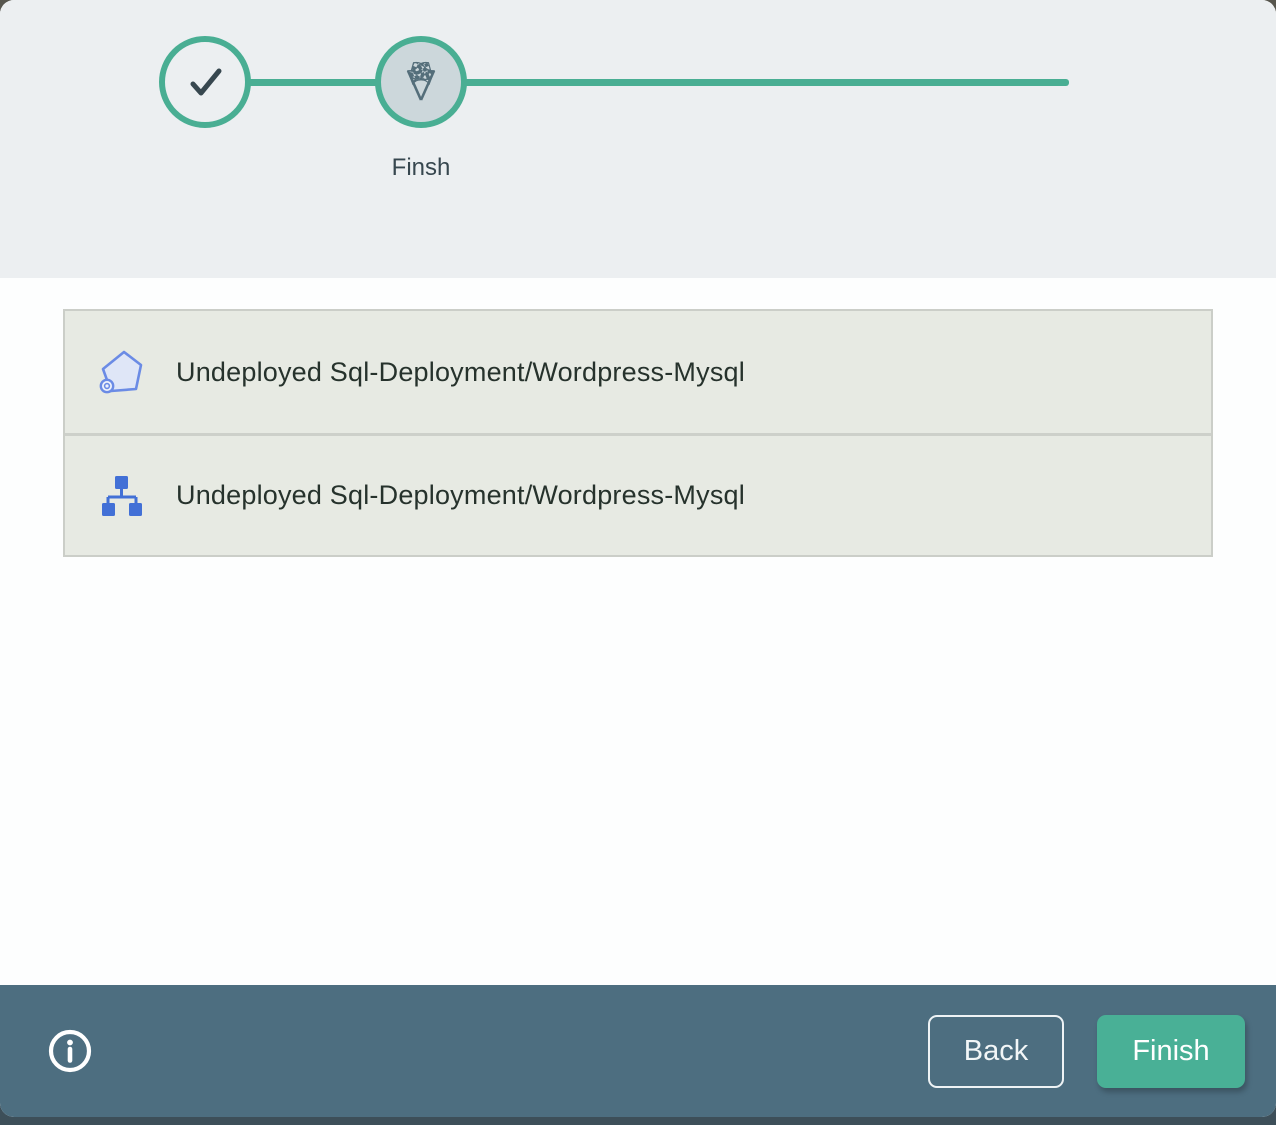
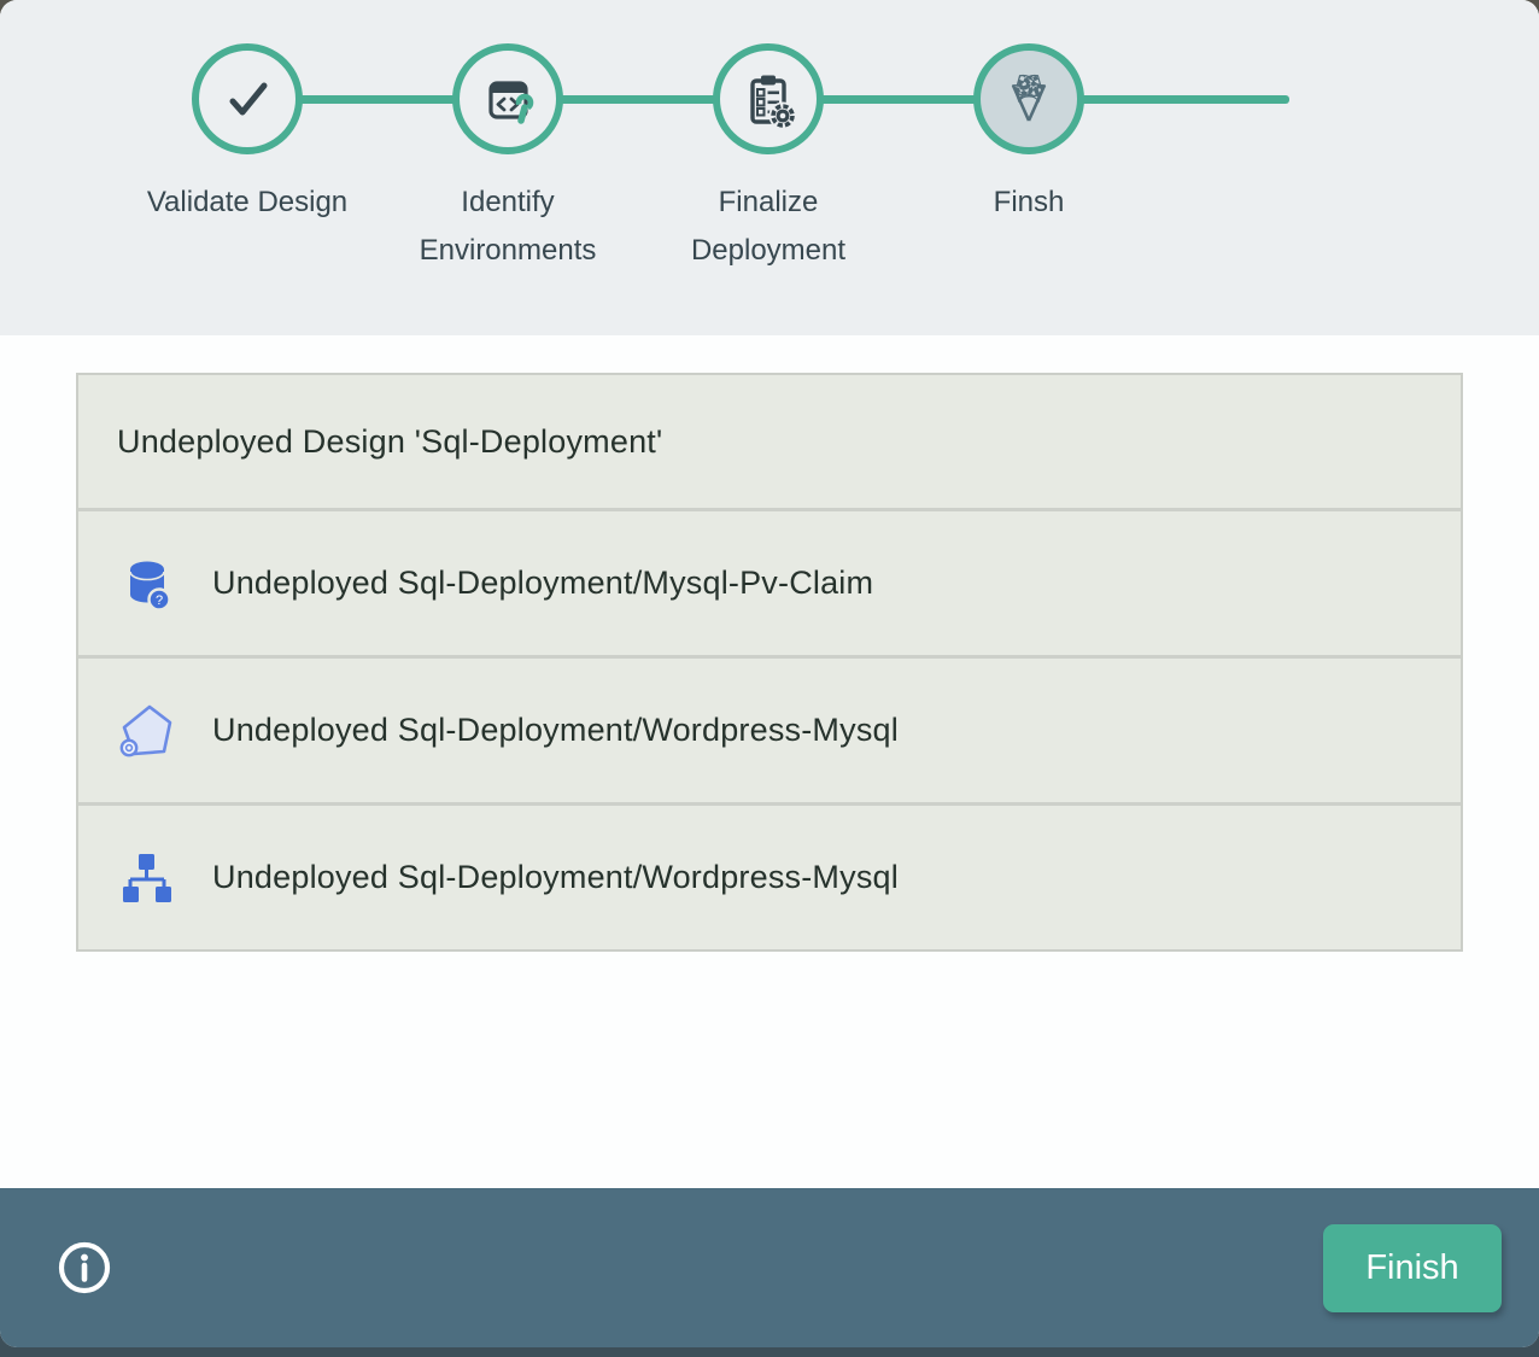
+ Validate Design
+ Identify Environments
+ Finalize Deployment
  Finsh
+ Undeployed Design 'Sql-Deployment'
+ ?
+ Undeployed Sql-Deployment/Mysql-Pv-Claim
  Undeployed Sql-Deployment/Wordpress-Mysql
  Undeployed Sql-Deployment/Wordpress-Mysql
- Back
  Finish
